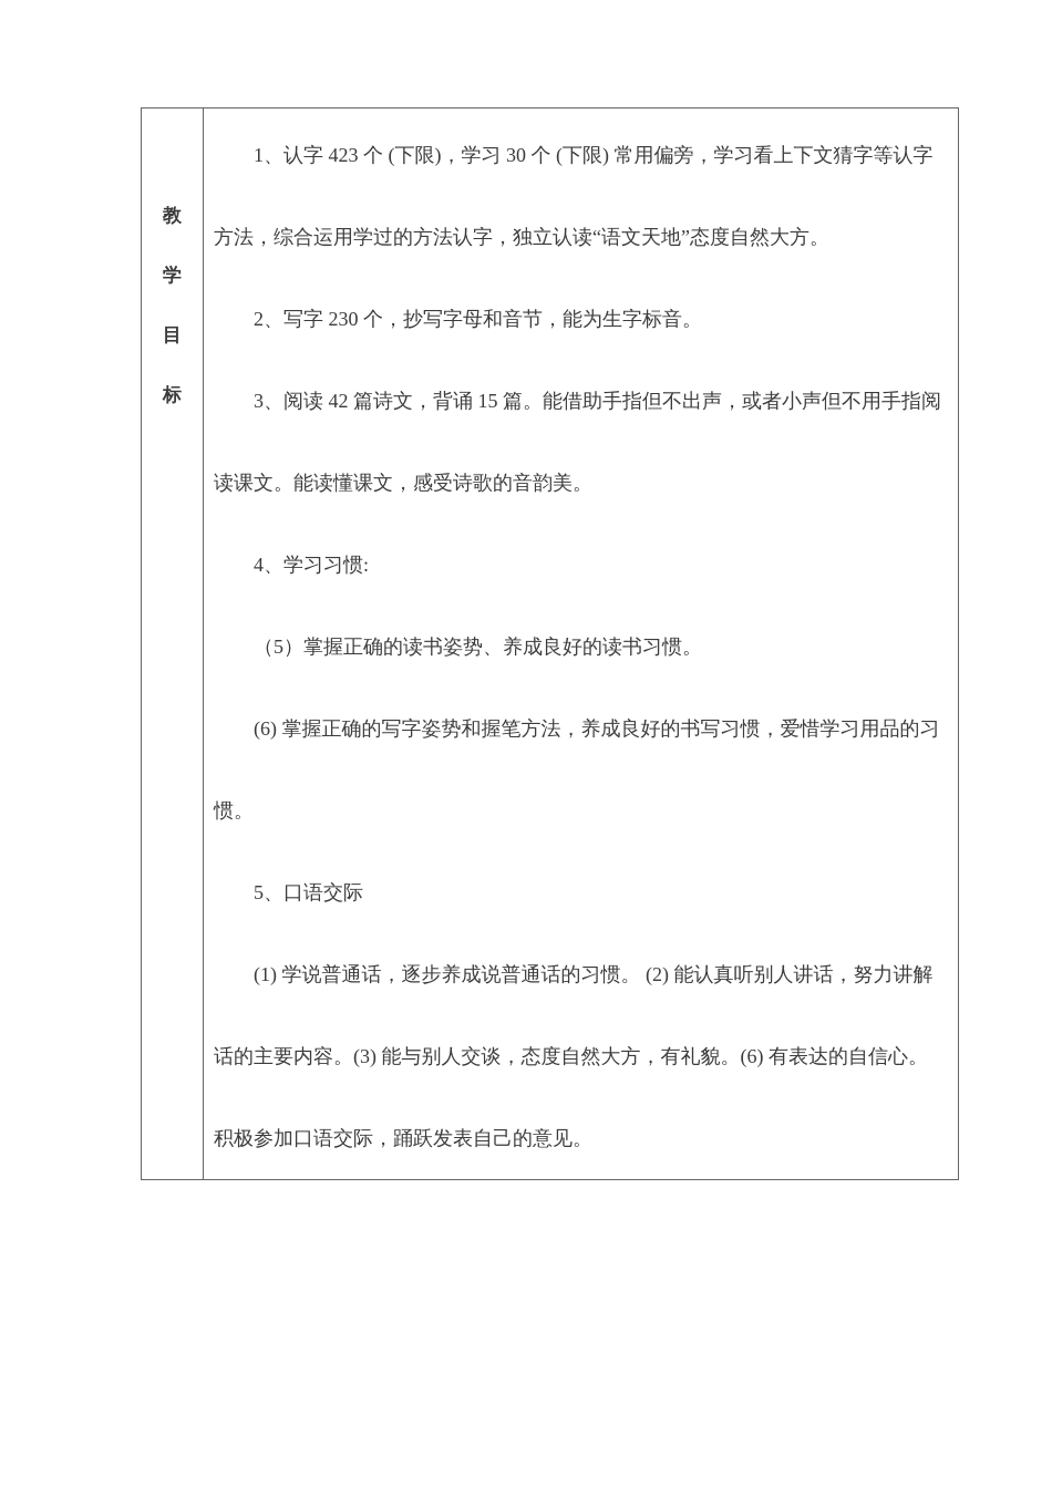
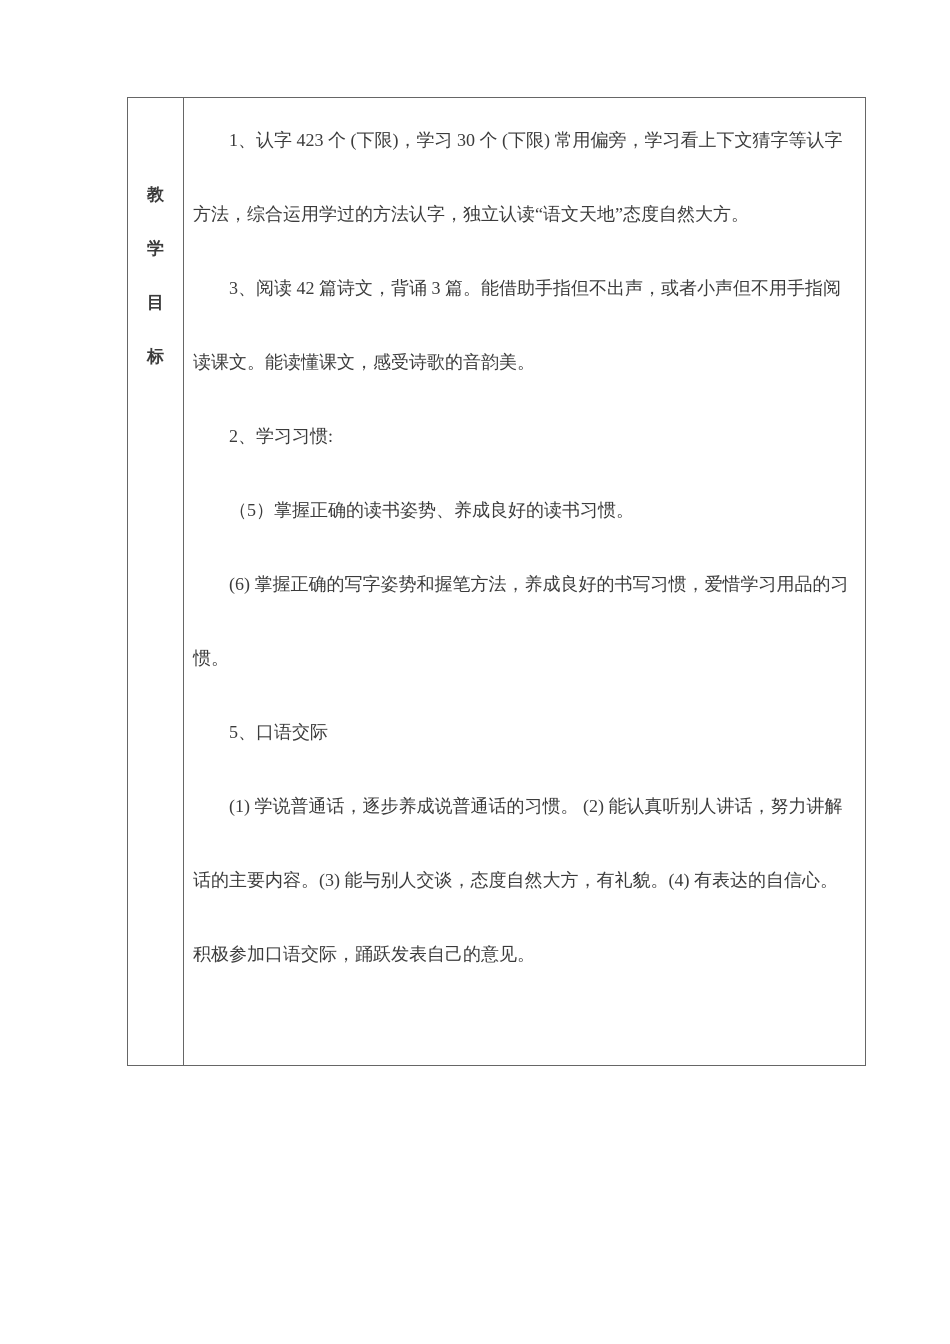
  教
  学
  目
  标
  1、认字 423 个 (下限)，学习 30 个 (下限) 常用偏旁，学习看上下文猜字等认字方法，综合运用学过的方法认字，独立认读“语文天地”态度自然大方。
- 2、写字 230 个，抄写字母和音节，能为生字标音。
- 3、阅读 42 篇诗文，背诵 15 篇。能借助手指但不出声，或者小声但不用手指阅读课文。能读懂课文，感受诗歌的音韵美。
+ 3、阅读 42 篇诗文，背诵 3 篇。能借助手指但不出声，或者小声但不用手指阅读课文。能读懂课文，感受诗歌的音韵美。
- 4、学习习惯:
+ 2、学习习惯:
  （5）掌握正确的读书姿势、养成良好的读书习惯。
  (6) 掌握正确的写字姿势和握笔方法，养成良好的书写习惯，爱惜学习用品的习惯。
  5、口语交际
- (1) 学说普通话，逐步养成说普通话的习惯。 (2) 能认真听别人讲话，努力讲解话的主要内容。(3) 能与别人交谈，态度自然大方，有礼貌。(6) 有表达的自信心。积极参加口语交际，踊跃发表自己的意见。
+ (1) 学说普通话，逐步养成说普通话的习惯。 (2) 能认真听别人讲话，努力讲解话的主要内容。(3) 能与别人交谈，态度自然大方，有礼貌。(4) 有表达的自信心。积极参加口语交际，踊跃发表自己的意见。
